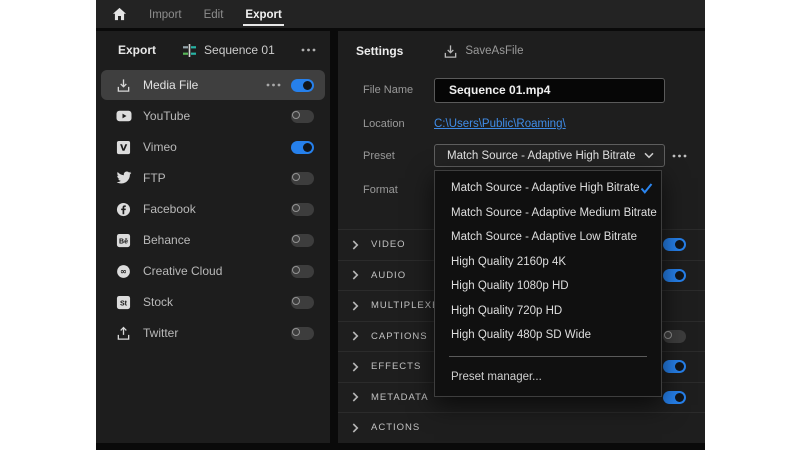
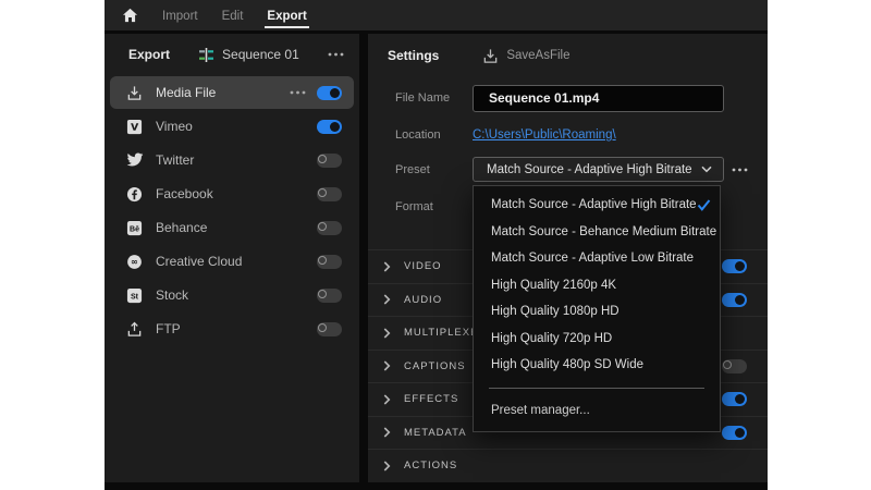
  Import
  Edit
  Export
  Export
  Sequence 01
  Media File
- YouTube
  Vimeo
- FTP
+ Twitter
  Facebook
  Behance
  ∞
  Creative Cloud
  Stock
- Twitter
+ FTP
  Settings
  SaveAsFile
  File Name
  Sequence 01.mp4
  Location
  C:\Users\Public\Roaming\
  Preset
  Match Source - Adaptive High Bitrate
  Format
  VIDEO
  AUDIO
  MULTIPLEX
  CAPTIONS
  EFFECTS
  METADATA
  ACTIONS
  Match Source - Adaptive High Bitrate
- Match Source - Adaptive Medium Bitrate
+ Match Source - Behance Medium Bitrate
  Match Source - Adaptive Low Bitrate
  High Quality 2160p 4K
  High Quality 1080p HD
  High Quality 720p HD
  High Quality 480p SD Wide
  Preset manager...
